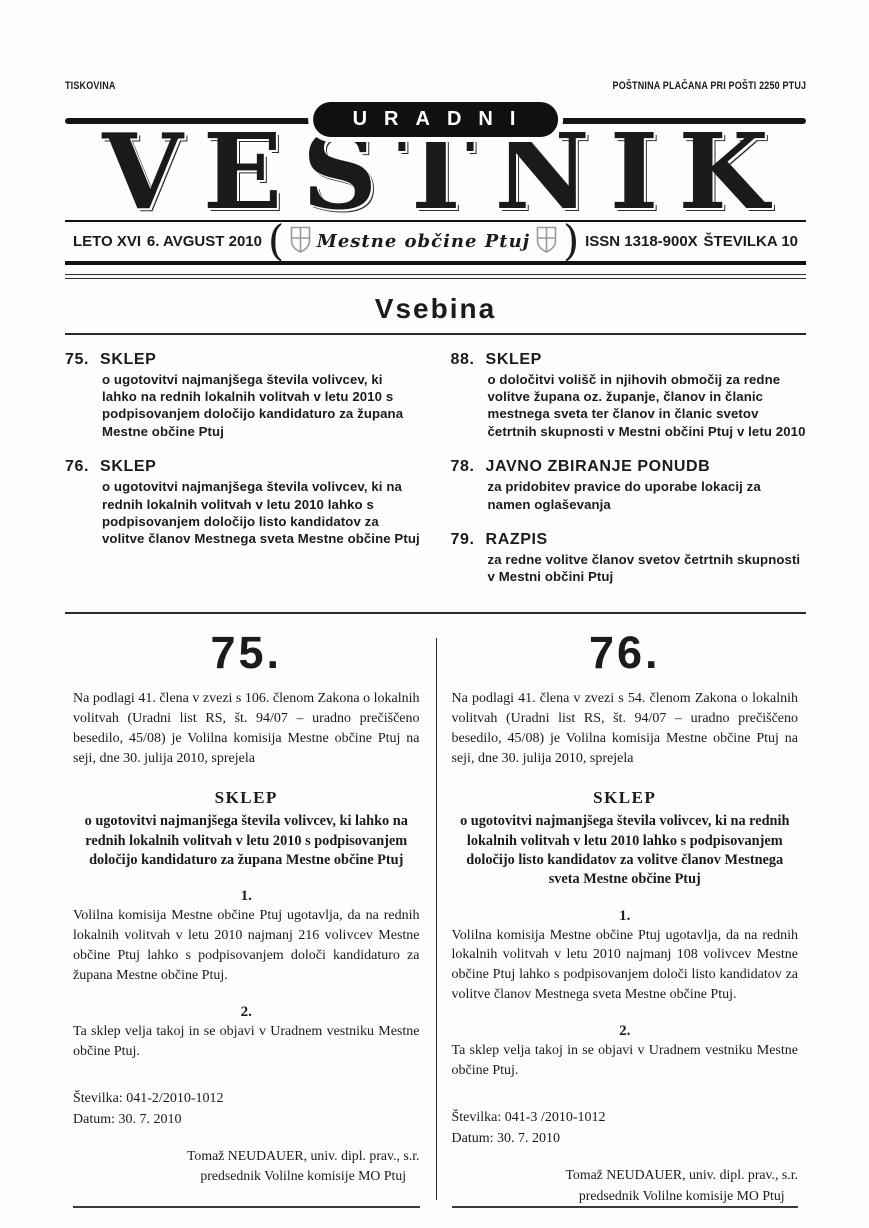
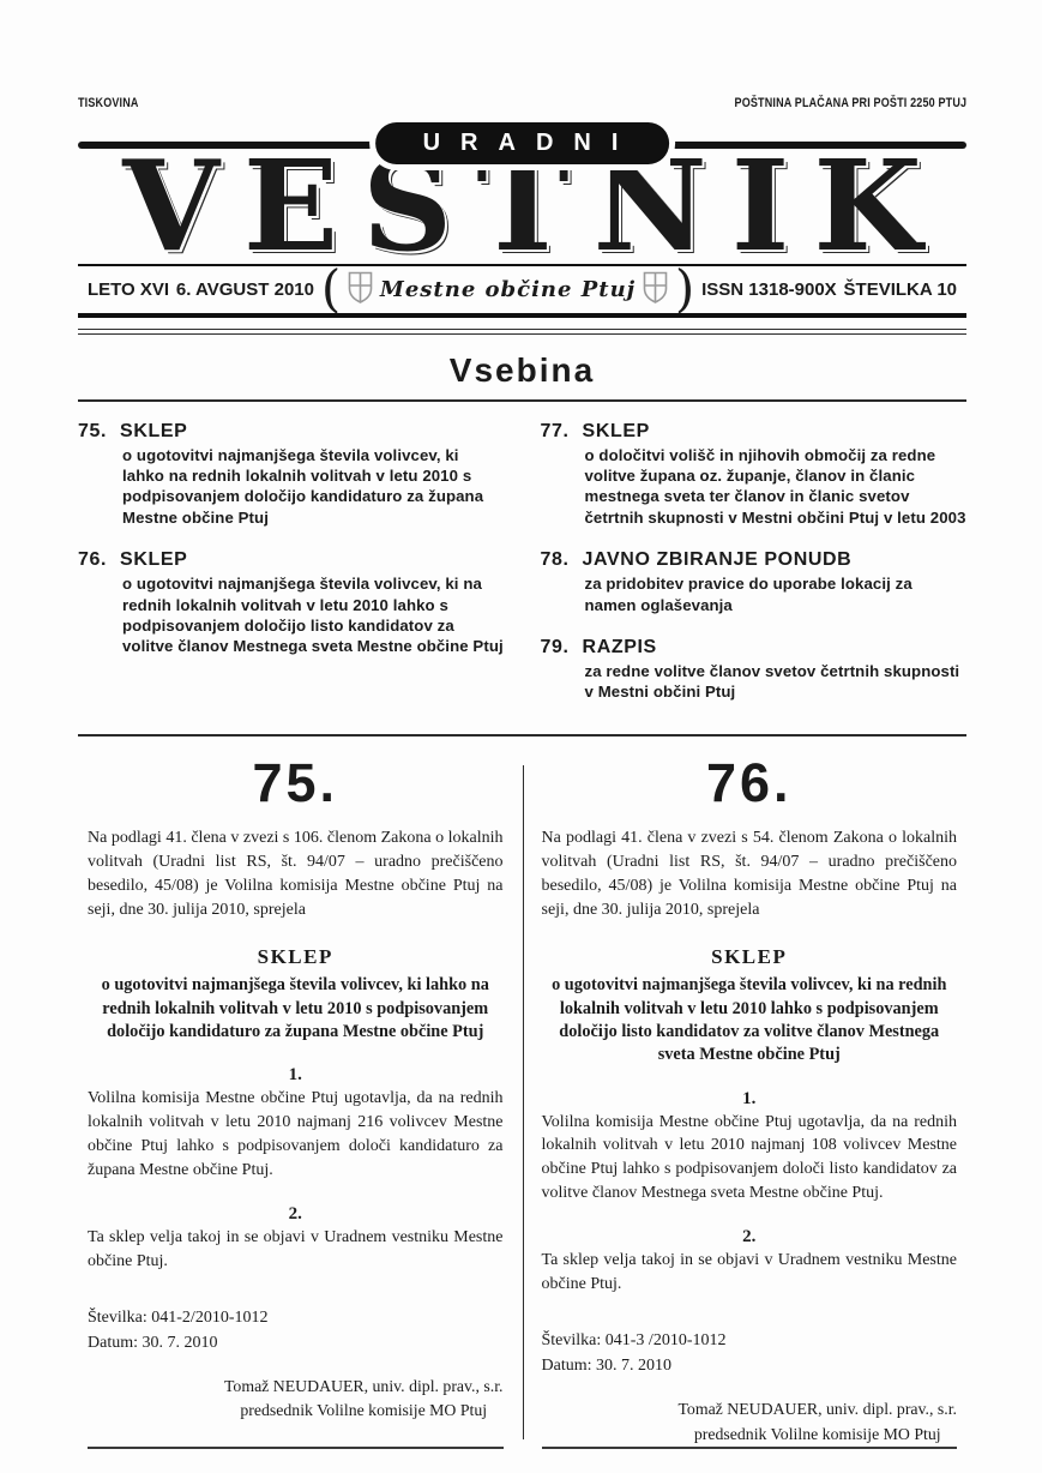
  TISKOVINA
  POŠTNINA PLAČANA PRI POŠTI 2250 PTUJ
  URADNI
  VESTNIK
  LETO XVI
  6. AVGUST 2010
  (
  Mestne občine Ptuj
  )
  ISSN 1318-900X
  ŠTEVILKA 10
  Vsebina
  75.
  SKLEP
  o ugotovitvi najmanjšega števila volivcev, ki lahko na rednih lokalnih volitvah v letu 2010 s podpisovanjem določijo kandidaturo za župana Mestne občine Ptuj
  76.
  SKLEP
  o ugotovitvi najmanjšega števila volivcev, ki na rednih lokalnih volitvah v letu 2010 lahko s podpisovanjem določijo listo kandidatov za volitve članov Mestnega sveta Mestne občine Ptuj
- 88.
+ 77.
  SKLEP
- o določitvi volišč in njihovih območij za redne volitve župana oz. županje, članov in članic mestnega sveta ter članov in članic svetov četrtnih skupnosti v Mestni občini Ptuj v letu 2010
+ o določitvi volišč in njihovih območij za redne volitve župana oz. županje, članov in članic mestnega sveta ter članov in članic svetov četrtnih skupnosti v Mestni občini Ptuj v letu 2003
  78.
  JAVNO ZBIRANJE PONUDB
  za pridobitev pravice do uporabe lokacij za namen oglaševanja
  79.
  RAZPIS
  za redne volitve članov svetov četrtnih skupnosti v Mestni občini Ptuj
  75.
  Na podlagi 41. člena v zvezi s 106. členom Zakona o lokalnih volitvah (Uradni list RS, št. 94/07 – uradno prečiščeno besedilo, 45/08) je Volilna komisija Mestne občine Ptuj na seji, dne 30. julija 2010, sprejela
  SKLEP
  o ugotovitvi najmanjšega števila volivcev, ki lahko na rednih lokalnih volitvah v letu 2010 s podpisovanjem določijo kandidaturo za župana Mestne občine Ptuj
  1.
  Volilna komisija Mestne občine Ptuj ugotavlja, da na rednih lokalnih volitvah v letu 2010 najmanj 216 volivcev Mestne občine Ptuj lahko s podpisovanjem določi kandidaturo za župana Mestne občine Ptuj.
  2.
  Ta sklep velja takoj in se objavi v Uradnem vestniku Mestne občine Ptuj.
  Številka: 041-2/2010-1012
  Datum: 30. 7. 2010
  Tomaž NEUDAUER, univ. dipl. prav., s.r.
  predsednik Volilne komisije MO Ptuj
  76.
  Na podlagi 41. člena v zvezi s 54. členom Zakona o lokalnih volitvah (Uradni list RS, št. 94/07 – uradno prečiščeno besedilo, 45/08) je Volilna komisija Mestne občine Ptuj na seji, dne 30. julija 2010, sprejela
  SKLEP
  o ugotovitvi najmanjšega števila volivcev, ki na rednih lokalnih volitvah v letu 2010 lahko s podpisovanjem določijo listo kandidatov za volitve članov Mestnega sveta Mestne občine Ptuj
  1.
  Volilna komisija Mestne občine Ptuj ugotavlja, da na rednih lokalnih volitvah v letu 2010 najmanj 108 volivcev Mestne občine Ptuj lahko s podpisovanjem določi listo kandidatov za volitve članov Mestnega sveta Mestne občine Ptuj.
  2.
  Ta sklep velja takoj in se objavi v Uradnem vestniku Mestne občine Ptuj.
  Številka: 041-3 /2010-1012
  Datum: 30. 7. 2010
  Tomaž NEUDAUER, univ. dipl. prav., s.r.
  predsednik Volilne komisije MO Ptuj
